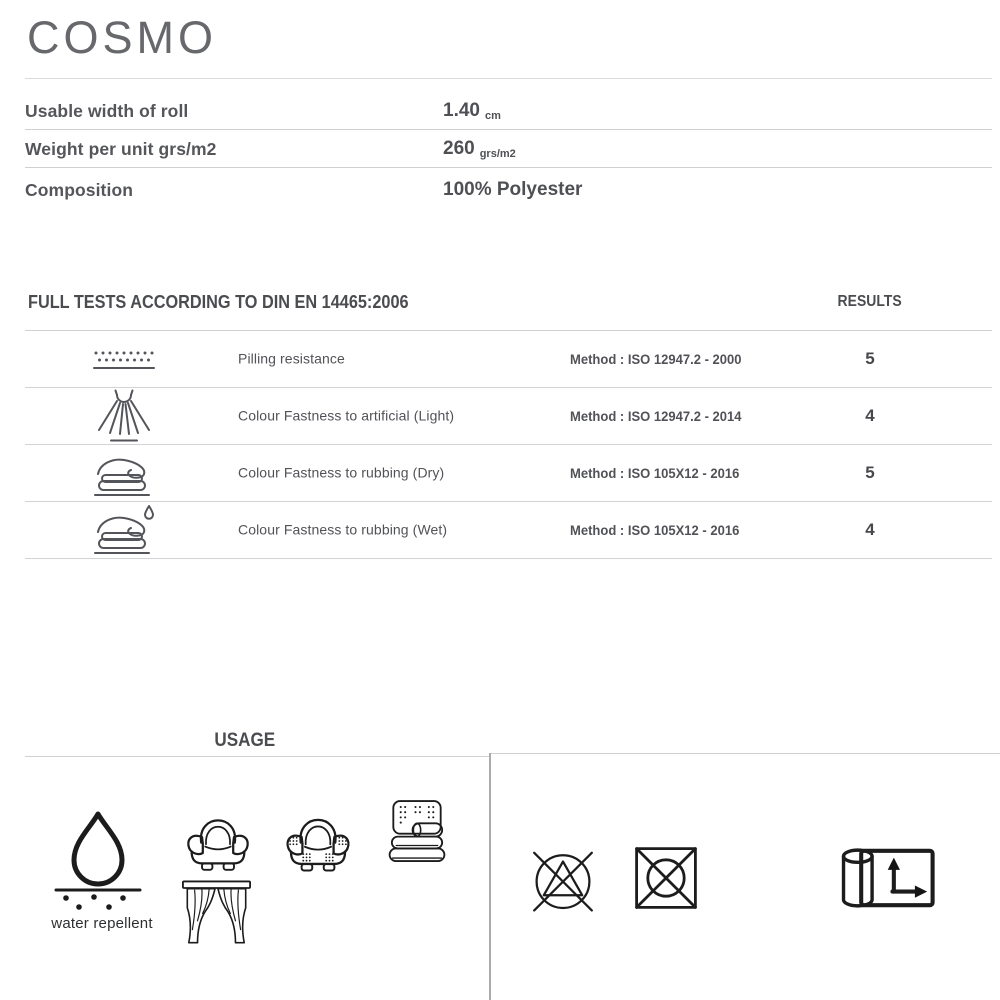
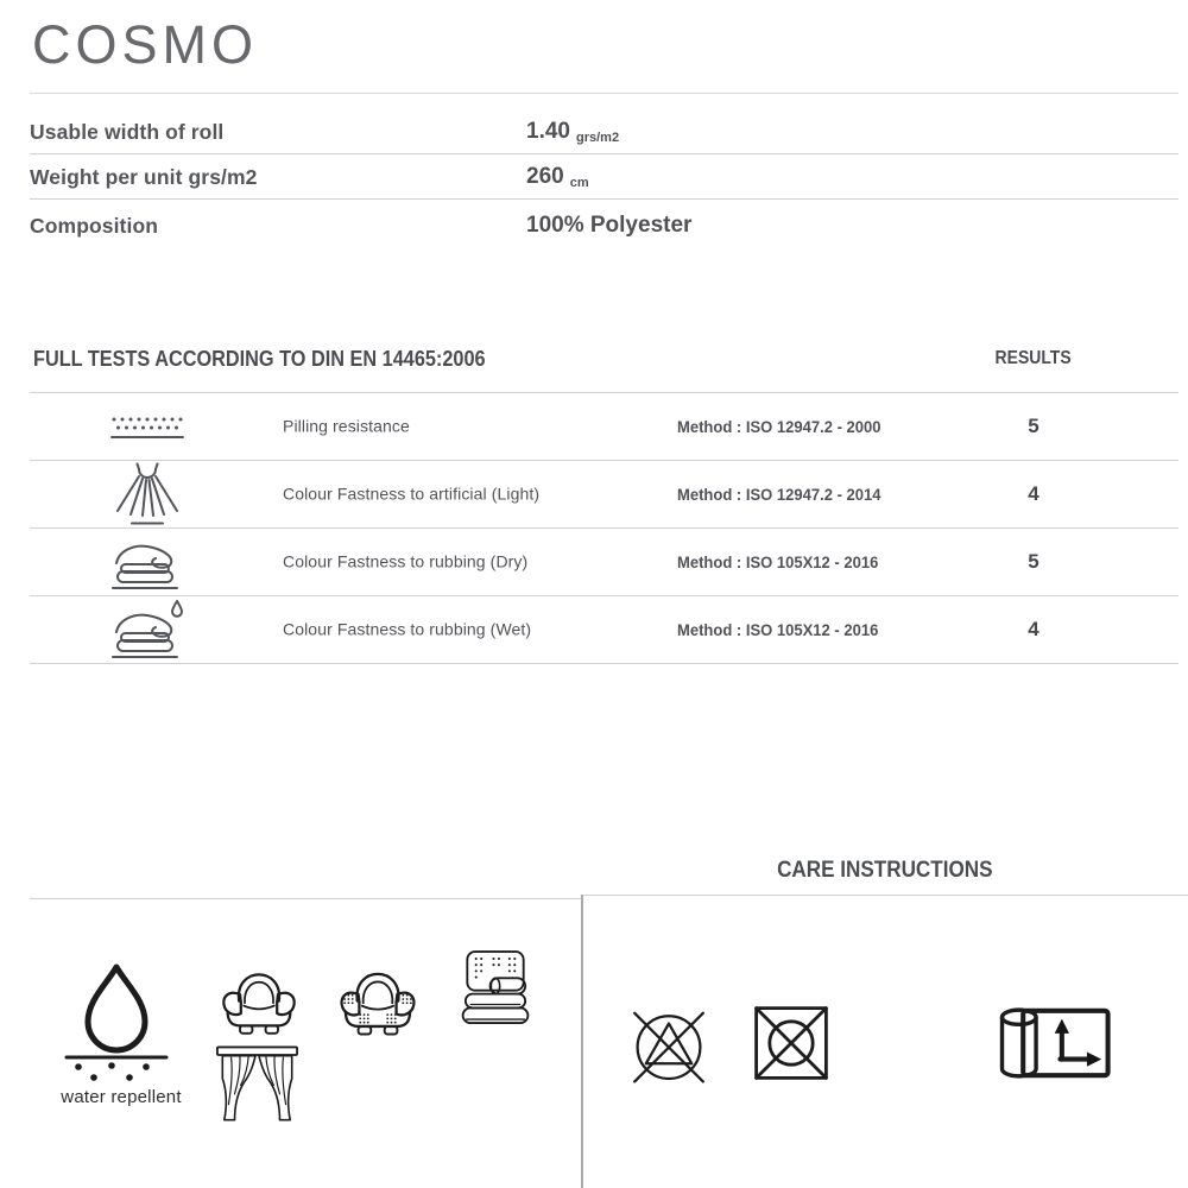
  COSMO
  Usable width of roll
  1.40
- cm
+ grs/m2
  Weight per unit grs/m2
  260
- grs/m2
+ cm
  Composition
  100% Polyester
  FULL TESTS ACCORDING TO DIN EN 14465:2006
  RESULTS
  Pilling resistance
  Method : ISO 12947.2 - 2000
  5
  Colour Fastness to artificial (Light)
  Method : ISO 12947.2 - 2014
  4
  Colour Fastness to rubbing (Dry)
  Method : ISO 105X12 - 2016
  5
  Colour Fastness to rubbing (Wet)
  Method : ISO 105X12 - 2016
  4
- USAGE
  water repellent
+ CARE INSTRUCTIONS
